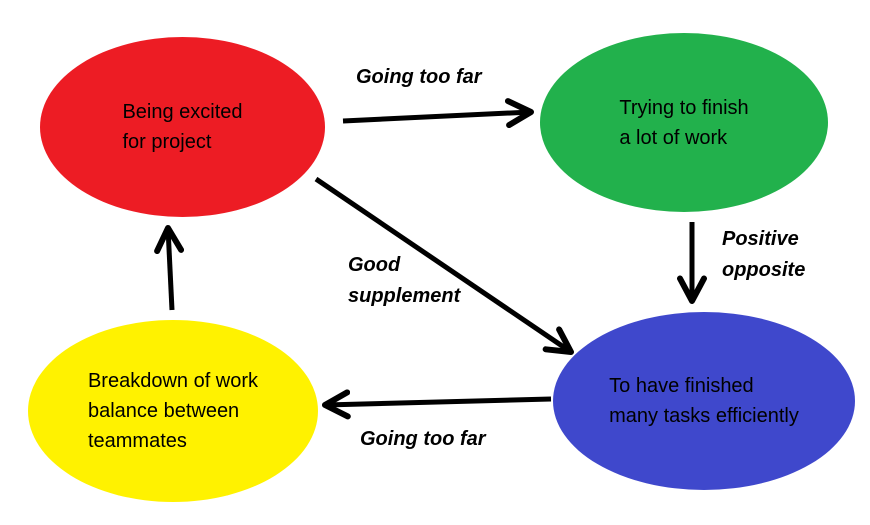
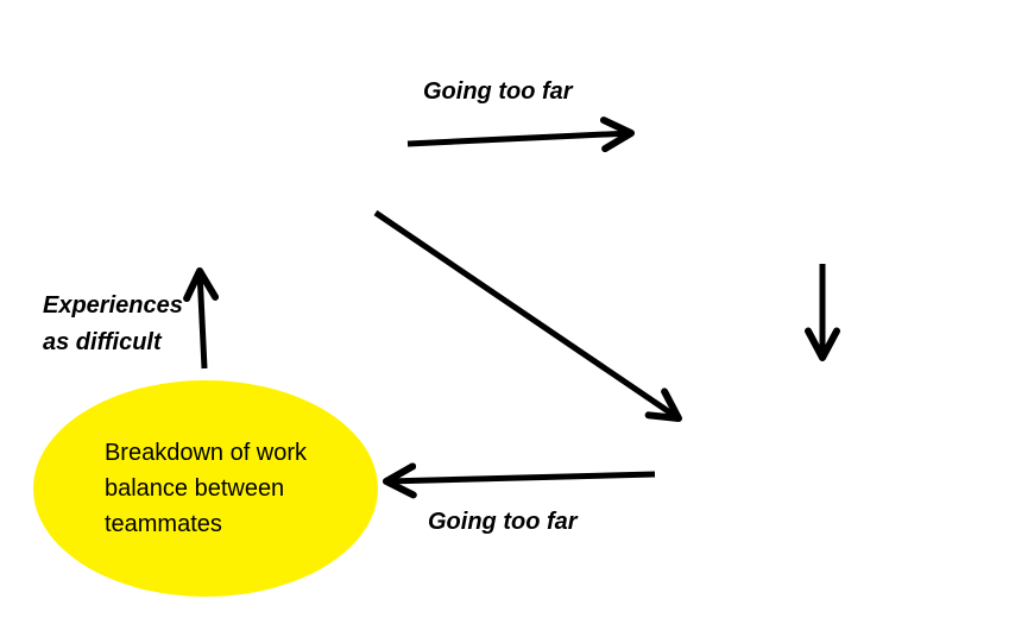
- Being excited
- for project
- Trying to finish
- a lot of work
- To have finished
- many tasks efficiently
  Breakdown of work
  balance between
  teammates
  Going too far
- Positive
- opposite
- Good
- supplement
  Going too far
+ Experiences
+ as difficult
